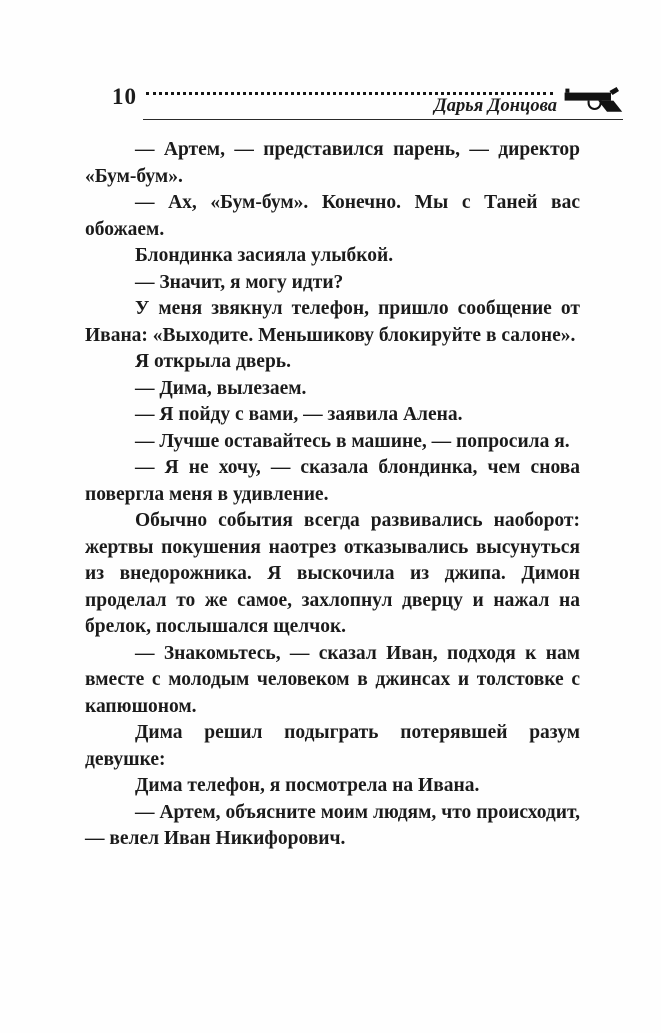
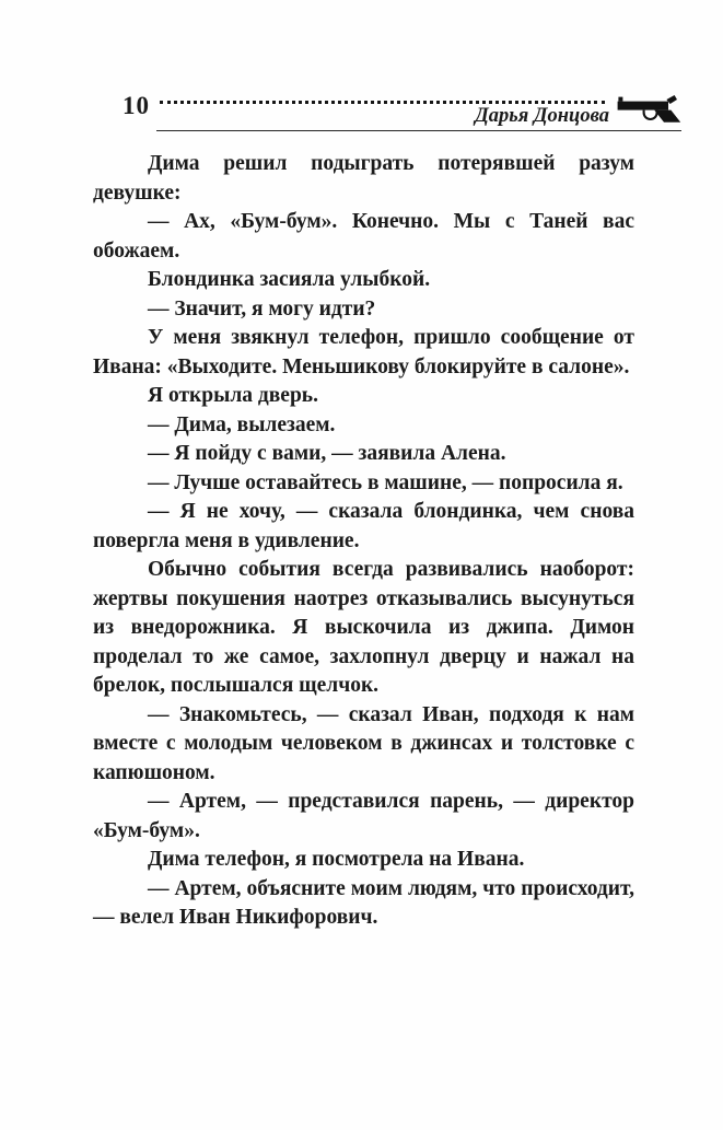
  10
  Дарья Донцова
- — Артем, — представился парень, — директор «Бум-бум».
+ Дима решил подыграть потерявшей разум девушке:
  — Ах, «Бум-бум». Конечно. Мы с Таней вас обожаем.
  Блондинка засияла улыбкой.
  — Значит, я могу идти?
  У меня звякнул телефон, пришло сообщение от Ивана: «Выходите. Меньшикову блокируйте в салоне».
  Я открыла дверь.
  — Дима, вылезаем.
  — Я пойду с вами, — заявила Алена.
  — Лучше оставайтесь в машине, — попросила я.
  — Я не хочу, — сказала блондинка, чем снова повергла меня в удивление.
  Обычно события всегда развивались наоборот: жертвы покушения наотрез отказывались высунуться из внедорожника. Я выскочила из джипа. Димон проделал то же самое, захлопнул дверцу и нажал на брелок, послышался щелчок.
  — Знакомьтесь, — сказал Иван, подходя к нам вместе с молодым человеком в джинсах и толстовке с капюшоном.
- Дима решил подыграть потерявшей разум девушке:
+ — Артем, — представился парень, — директор «Бум-бум».
  Дима телефон, я посмотрела на Ивана.
  — Артем, объясните моим людям, что происходит, — велел Иван Никифорович.
